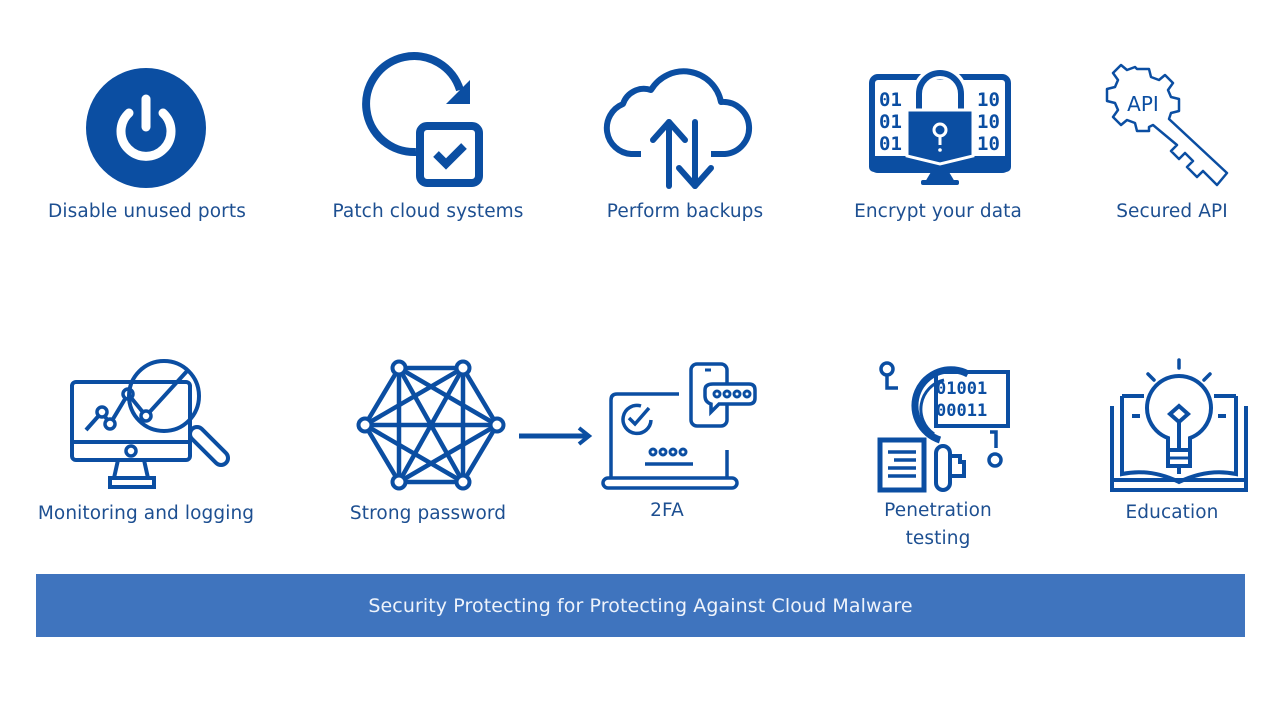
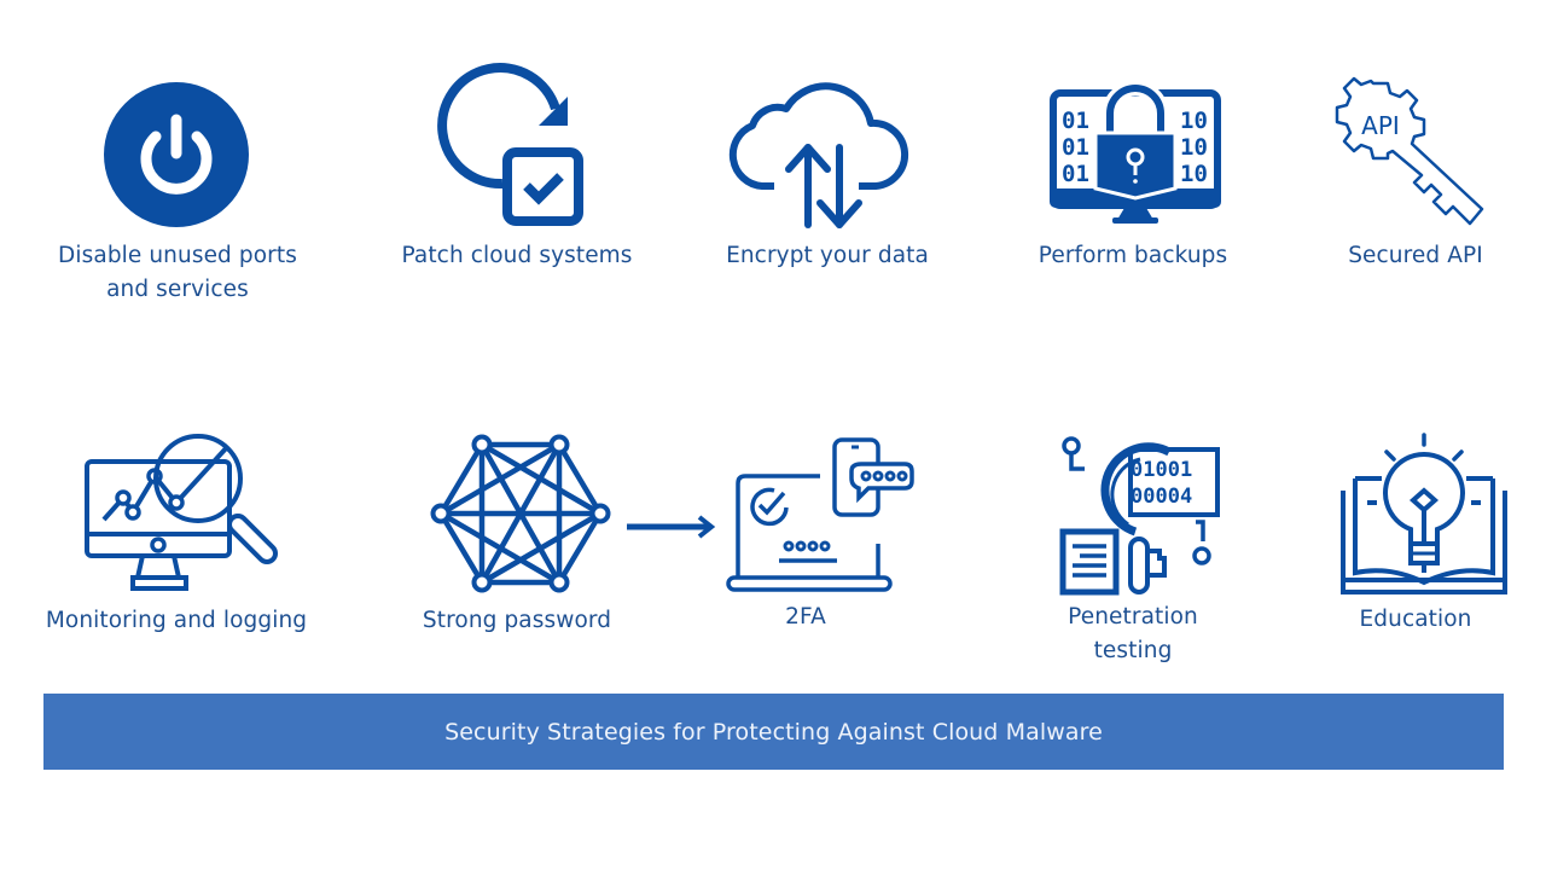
  Disable unused ports
+ and services
  Patch cloud systems
- Perform backups
+ Encrypt your data
  01
  01
  01
  10
  10
  10
- Encrypt your data
+ Perform backups
  API
  Secured API
  Monitoring and logging
  Strong password
  2FA
  01001
- 00011
+ 00004
  Penetration
  testing
  Education
- Security Protecting for Protecting Against Cloud Malware
+ Security Strategies for Protecting Against Cloud Malware
